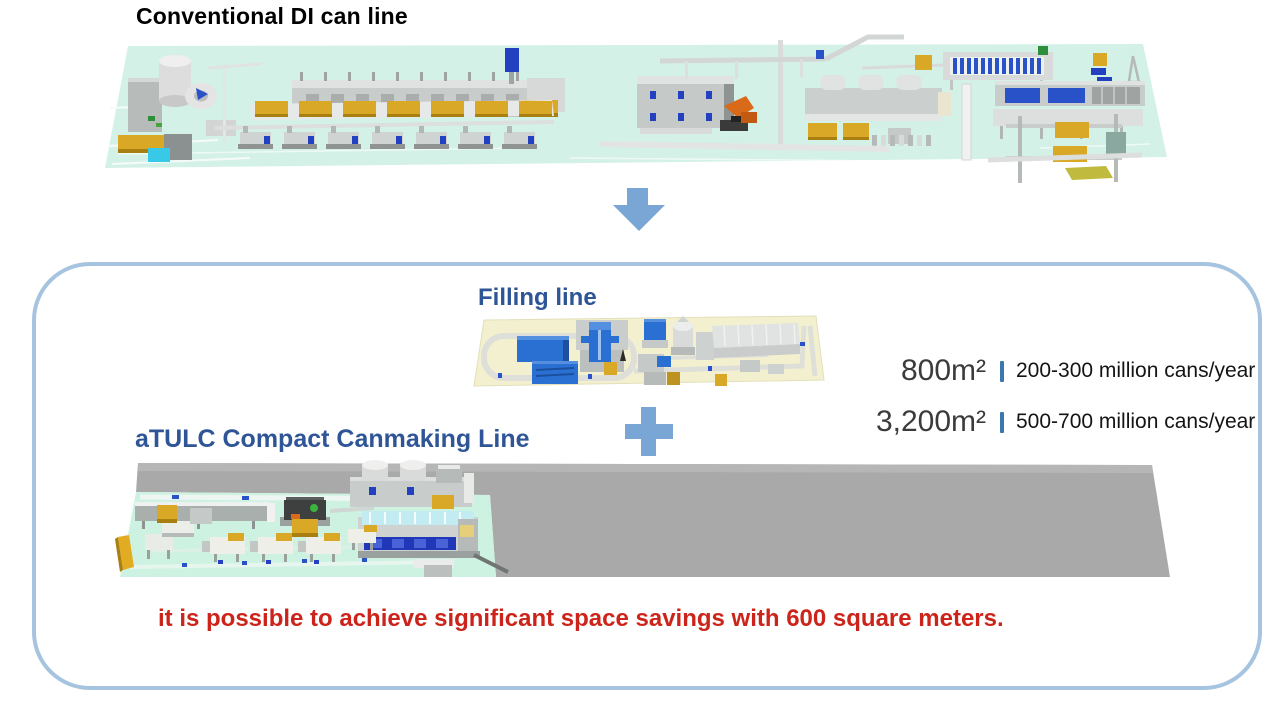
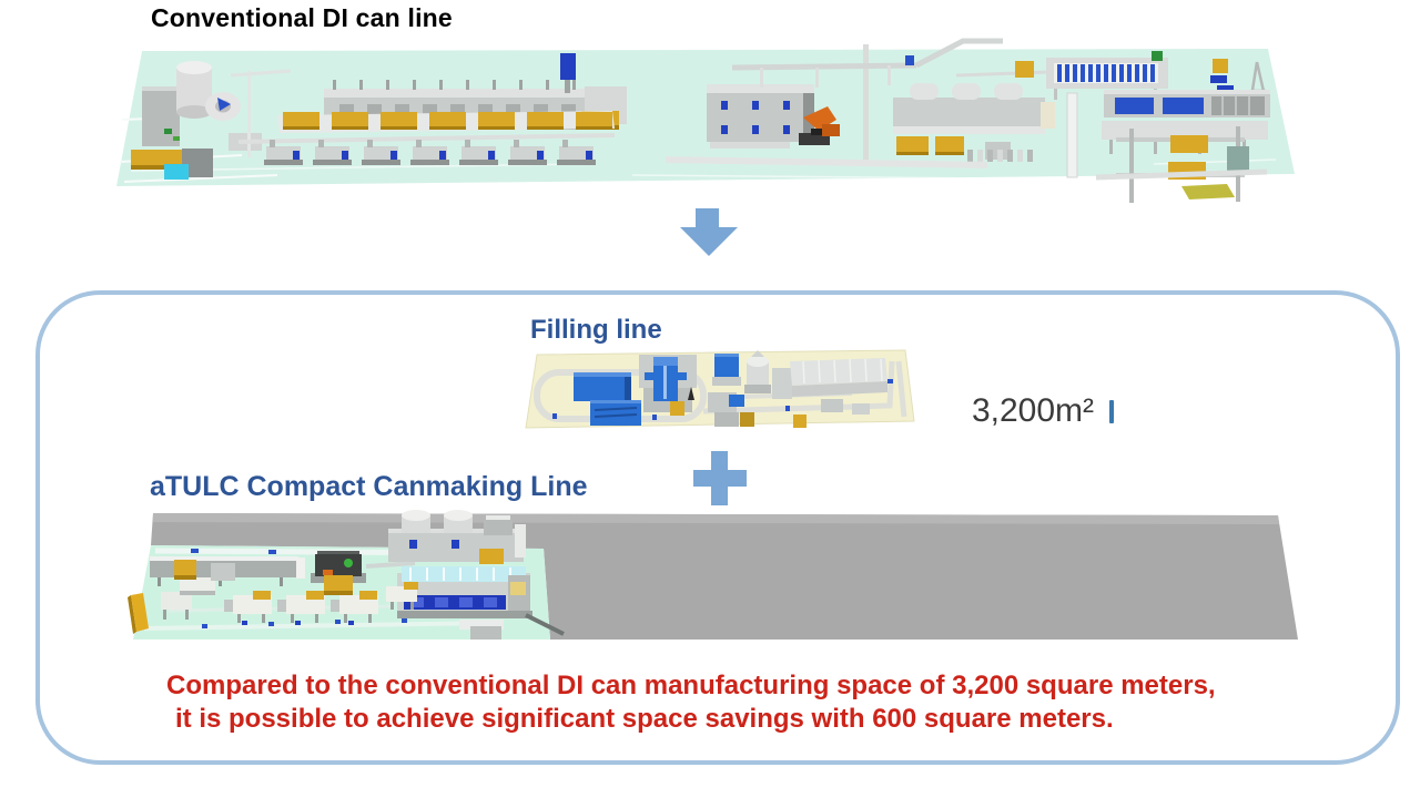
  Conventional DI can line
  Filling line
- 800m²
- 200-300 million cans/year
  3,200m²
- 500-700 million cans/year
  aTULC Compact Canmaking Line
+ Compared to the conventional DI can manufacturing space of 3,200 square meters,
  it is possible to achieve significant space savings with 600 square meters.
